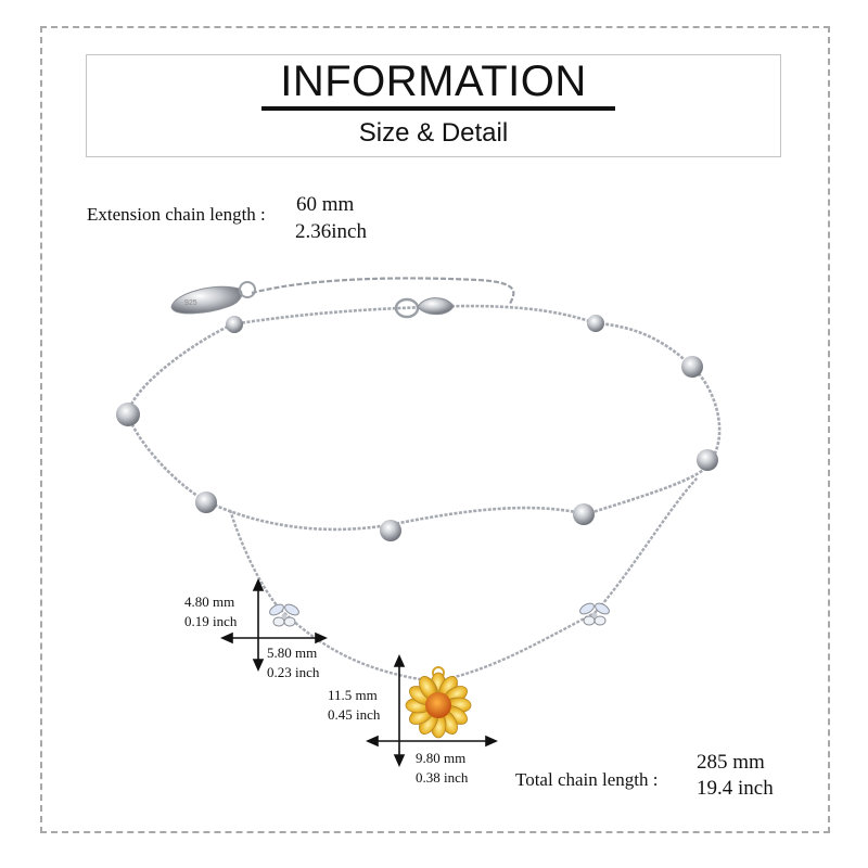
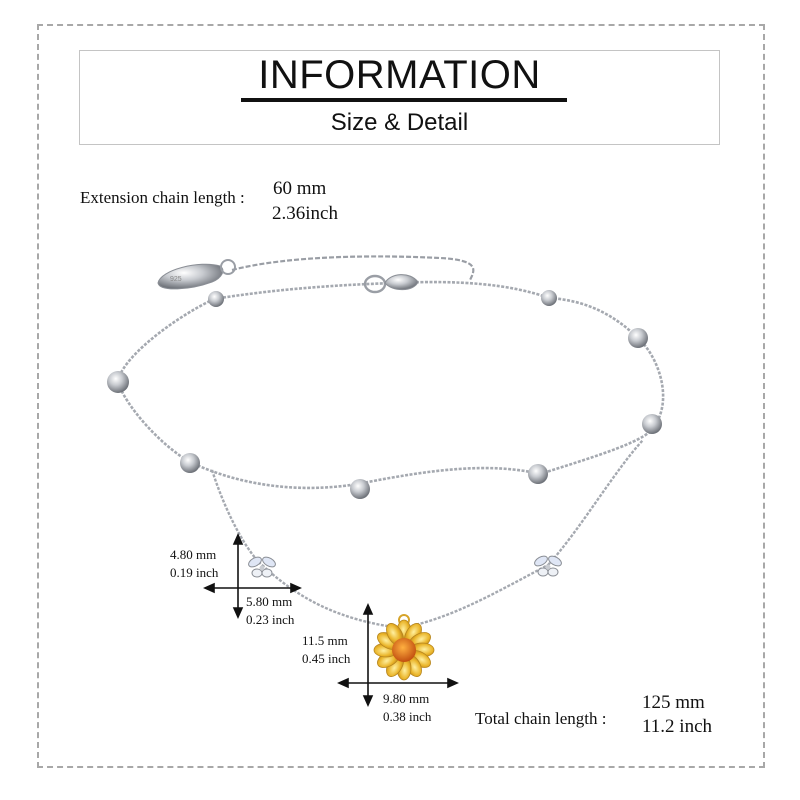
  INFORMATION
  Size & Detail
  Extension chain length :
  60 mm
  2.36inch
  4.80 mm
  0.19 inch
  5.80 mm
  0.23 inch
  11.5 mm
  0.45 inch
  9.80 mm
  0.38 inch
  Total chain length :
- 285 mm
+ 125 mm
- 19.4 inch
+ 11.2 inch
